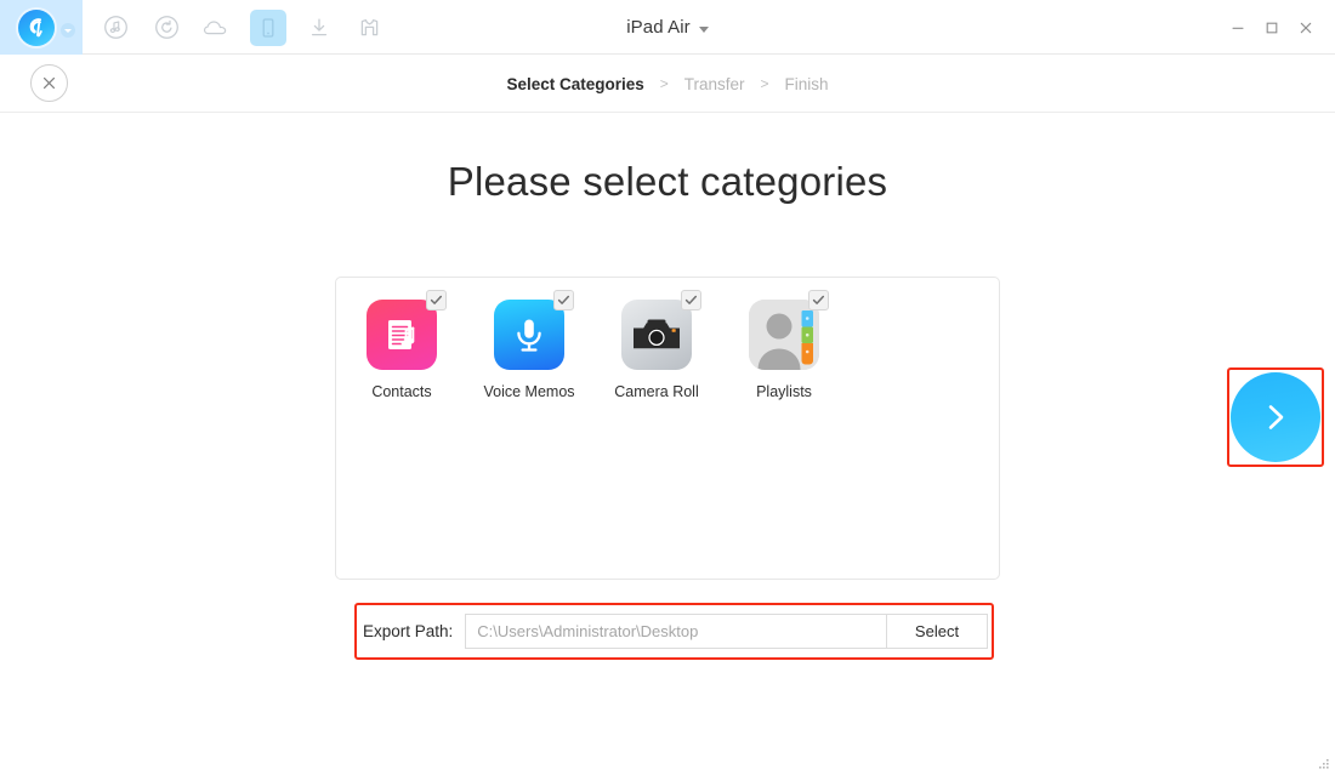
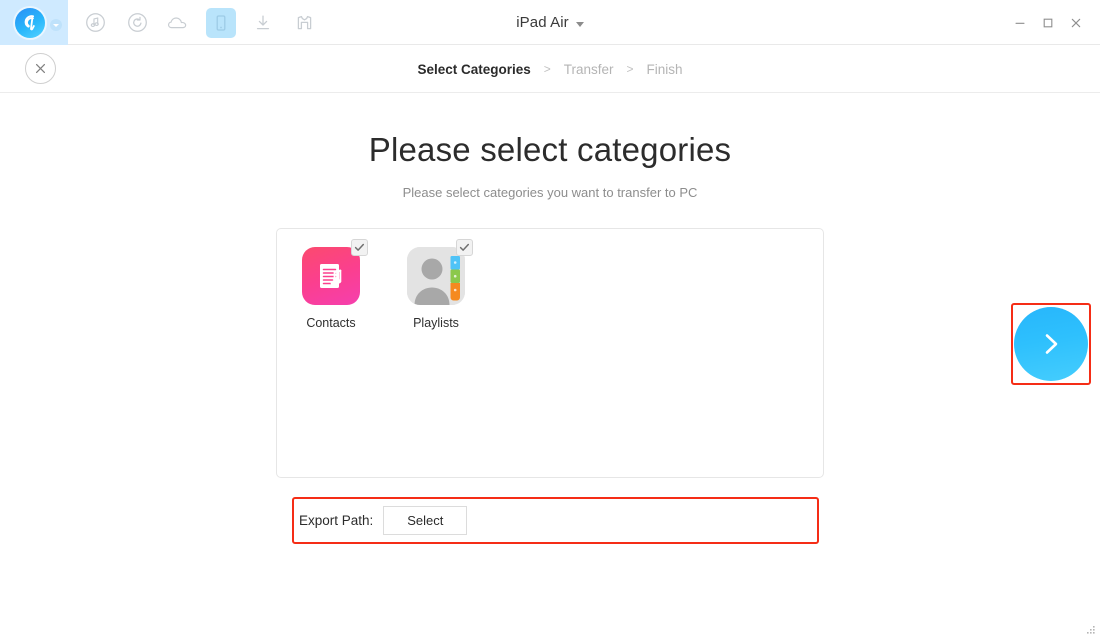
  iPad Air
  Select Categories
  >
  Transfer
  >
  Finish
  Please select categories
+ Please select categories you want to transfer to PC
  Contacts
- Voice Memos
- Camera Roll
  Playlists
  Export Path:
- C:\Users\Administrator\Desktop
  Select
